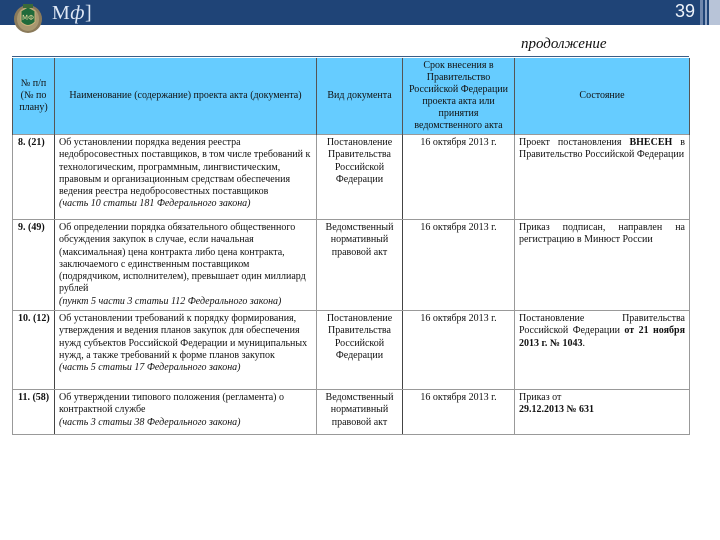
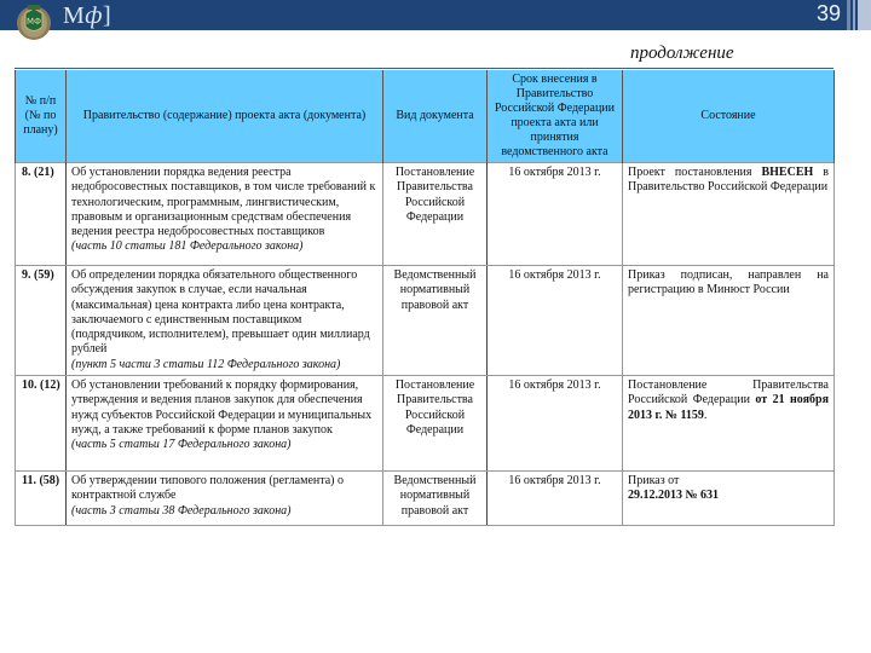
  Мф]
  39
  МФ
  продолжение
- № п/п (№ по плану)	Наименование (содержание) проекта акта (документа)	Вид документа	Срок внесения в Правительство Российской Федерации проекта акта или принятия ведомственного акта	Состояние
+ № п/п (№ по плану)	Правительство (содержание) проекта акта (документа)	Вид документа	Срок внесения в Правительство Российской Федерации проекта акта или принятия ведомственного акта	Состояние
  8. (21)	Об установлении порядка ведения реестра недобросовестных поставщиков, в том числе требований к технологическим, программным, лингвистическим, правовым и организационным средствам обеспечения ведения реестра недобросовестных поставщиков(часть 10 статьи 181 Федерального закона)	Постановление Правительства Российской Федерации	16 октября 2013 г.	Проект постановления ВНЕСЕН в Правительство Российской Федерации
- 9. (49)	Об определении порядка обязательного общественного обсуждения закупок в случае, если начальная (максимальная) цена контракта либо цена контракта, заключаемого с единственным поставщиком (подрядчиком, исполнителем), превышает один миллиард рублей(пункт 5 части 3 статьи 112 Федерального закона)	Ведомственный нормативный правовой акт	16 октября 2013 г.	Приказ подписан, направлен на регистрацию в Минюст России
+ 9. (59)	Об определении порядка обязательного общественного обсуждения закупок в случае, если начальная (максимальная) цена контракта либо цена контракта, заключаемого с единственным поставщиком (подрядчиком, исполнителем), превышает один миллиард рублей(пункт 5 части 3 статьи 112 Федерального закона)	Ведомственный нормативный правовой акт	16 октября 2013 г.	Приказ подписан, направлен на регистрацию в Минюст России
- 10. (12)	Об установлении требований к порядку формирования, утверждения и ведения планов закупок для обеспечения нужд субъектов Российской Федерации и муниципальных нужд, а также требований к форме планов закупок(часть 5 статьи 17 Федерального закона)	Постановление Правительства Российской Федерации	16 октября 2013 г.	Постановление Правительства Российской Федерации от 21 ноября 2013 г. № 1043.
+ 10. (12)	Об установлении требований к порядку формирования, утверждения и ведения планов закупок для обеспечения нужд субъектов Российской Федерации и муниципальных нужд, а также требований к форме планов закупок(часть 5 статьи 17 Федерального закона)	Постановление Правительства Российской Федерации	16 октября 2013 г.	Постановление Правительства Российской Федерации от 21 ноября 2013 г. № 1159.
  11. (58)	Об утверждении типового положения (регламента) о контрактной службе(часть 3 статьи 38 Федерального закона)	Ведомственный нормативный правовой акт	16 октября 2013 г.	Приказ от 29.12.2013 № 631
